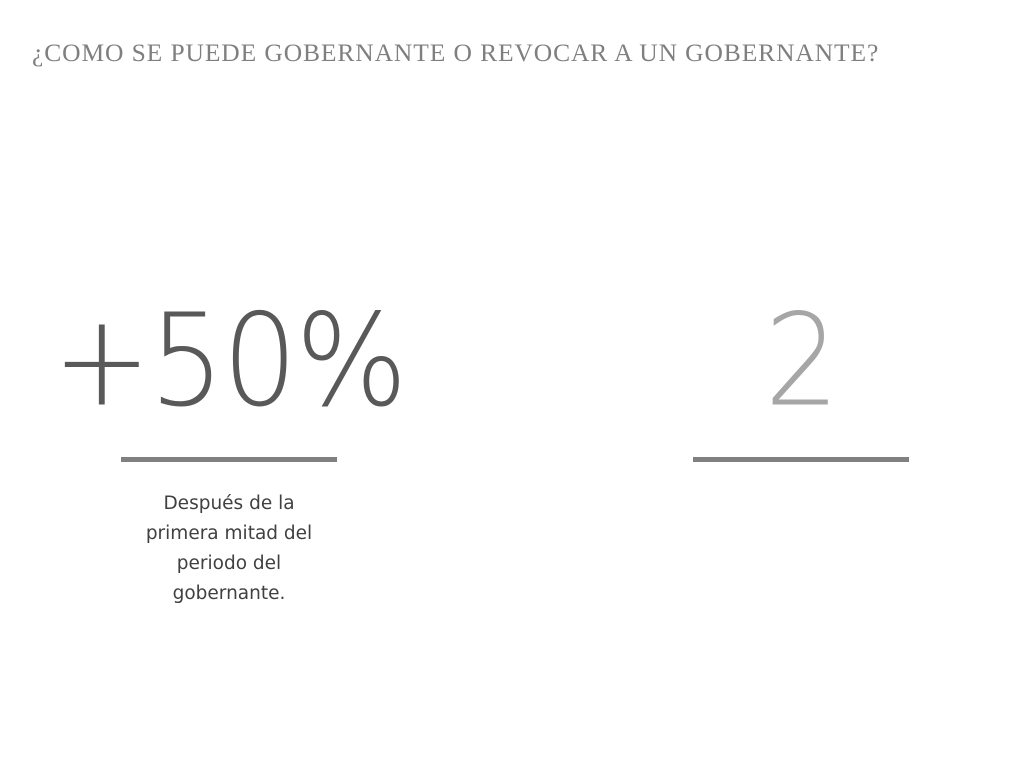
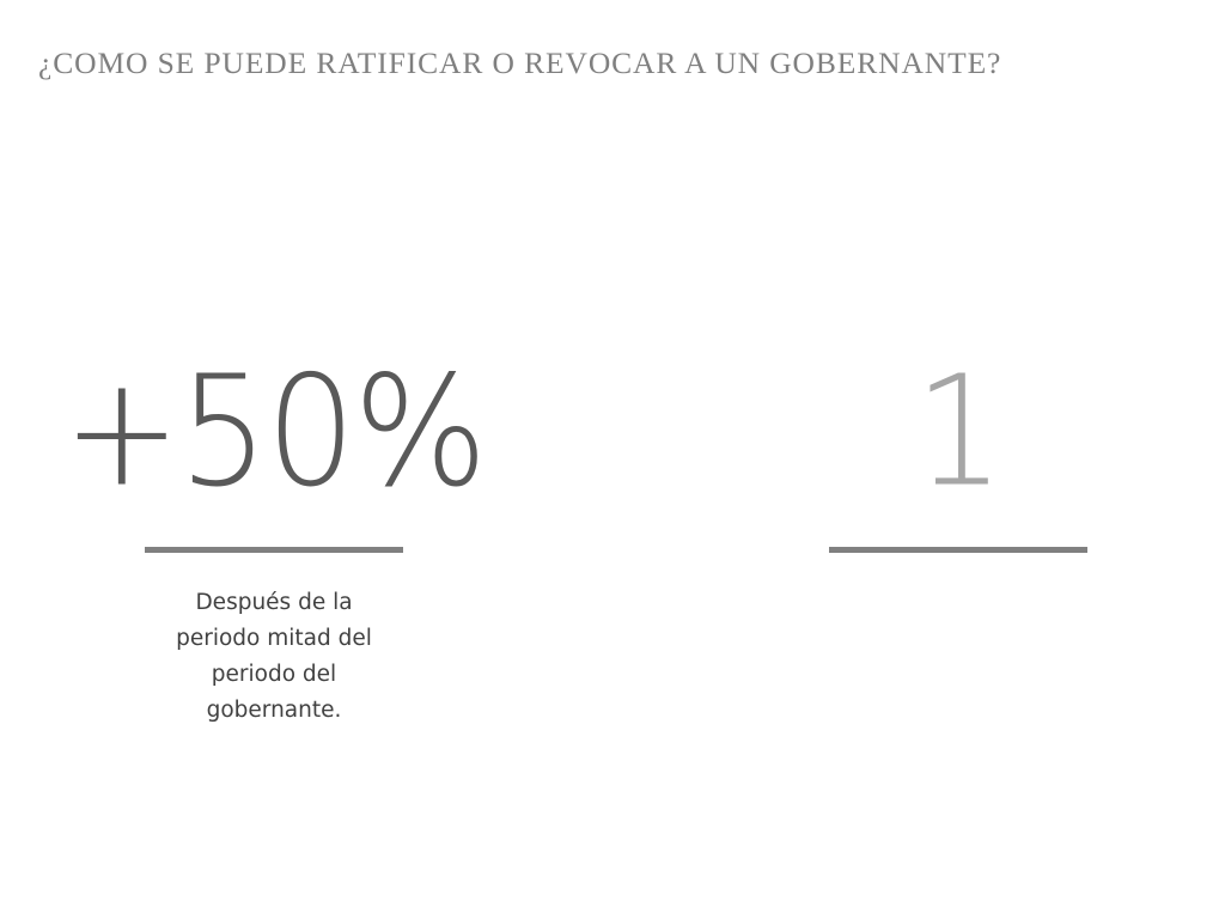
- ¿COMO SE PUEDE GOBERNANTE O REVOCAR A UN GOBERNANTE?
+ ¿COMO SE PUEDE RATIFICAR O REVOCAR A UN GOBERNANTE?
  +50%
- Después de la primera mitad del periodo del gobernante.
+ Después de la periodo mitad del periodo del gobernante.
- 2
+ 1
